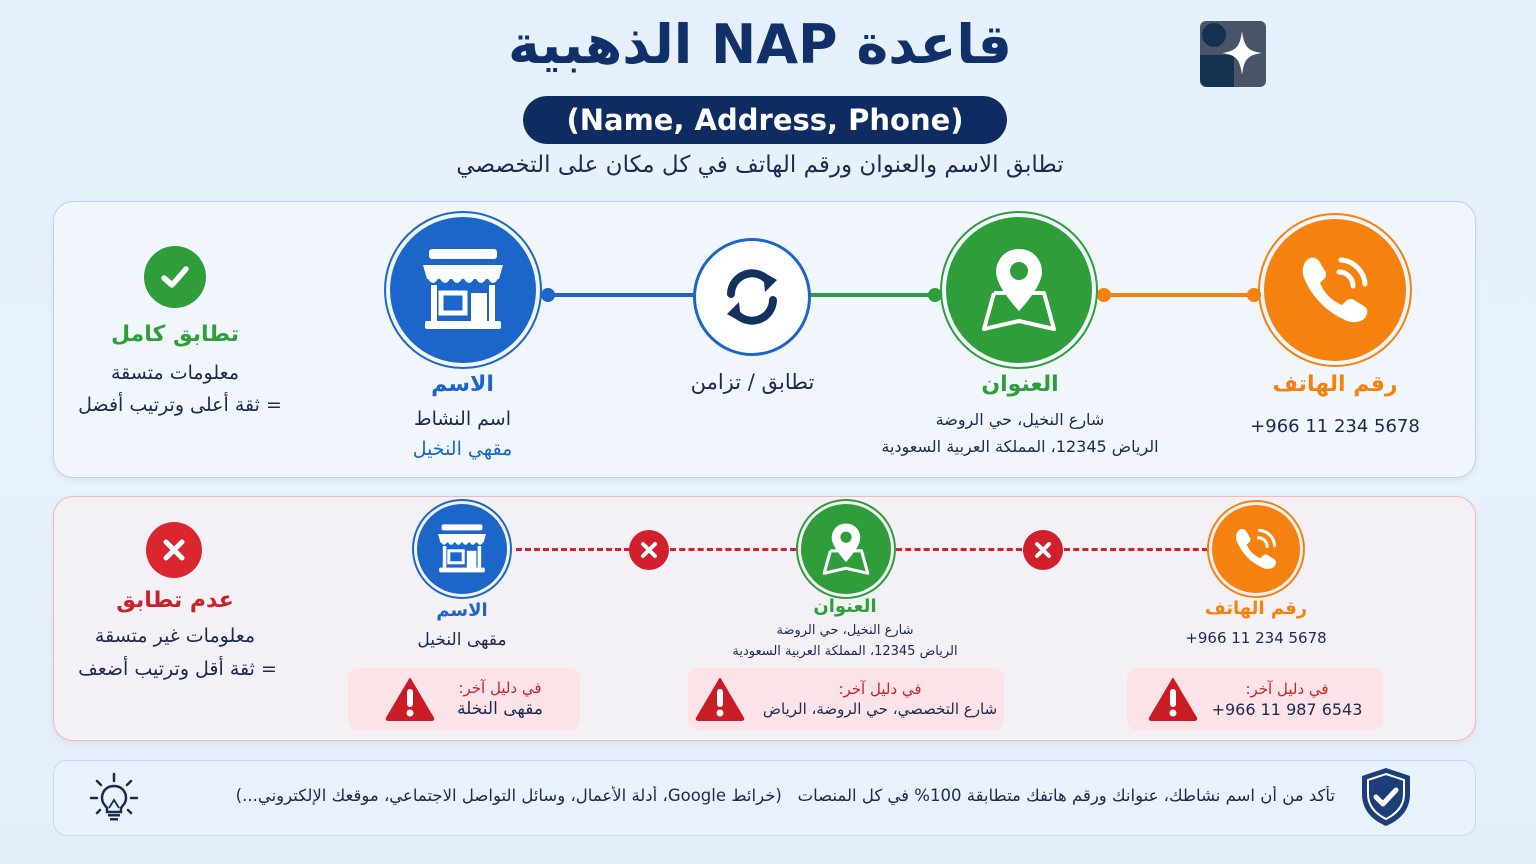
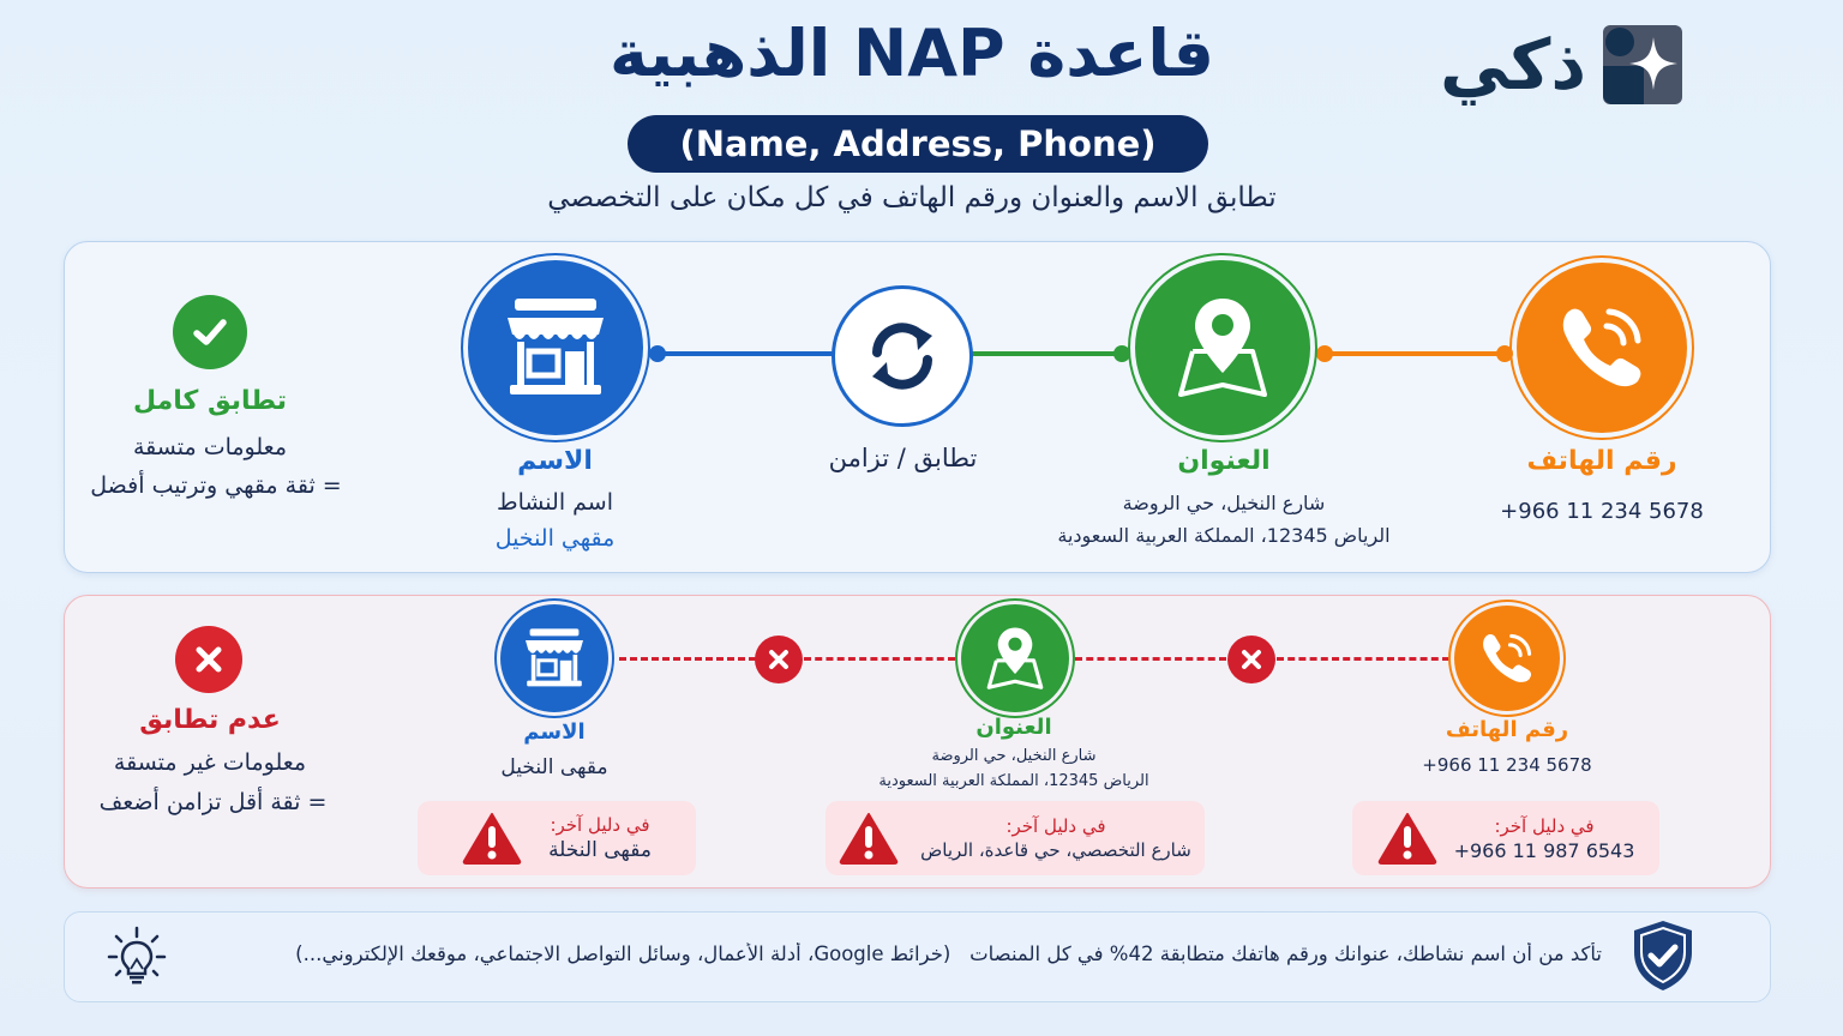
+ ذكي
  قاعدة NAP الذهبية
  (Name, Address, Phone)
  تطابق الاسم والعنوان ورقم الهاتف في كل مكان على التخصصي
  تطابق كامل
  معلومات متسقة
- = ثقة أعلى وترتيب أفضل
+ = ثقة مقهي وترتيب أفضل
  الاسم
  اسم النشاط
  مقهي النخيل
  تطابق / تزامن
  العنوان
  شارع النخيل، حي الروضة
  الرياض 12345، المملكة العربية السعودية
  رقم الهاتف
  +966 11 234 5678
  عدم تطابق
  معلومات غير متسقة
- = ثقة أقل وترتيب أضعف
+ = ثقة أقل تزامن أضعف
  الاسم
  مقهى النخيل
  العنوان
  شارع النخيل، حي الروضة
  الرياض 12345، المملكة العربية السعودية
  رقم الهاتف
  +966 11 234 5678
  في دليل آخر:
  مقهى النخلة
  في دليل آخر:
- شارع التخصصي، حي الروضة، الرياض
+ شارع التخصصي، حي قاعدة، الرياض
  في دليل آخر:
  +966 11 987 6543
- تأكد من أن اسم نشاطك، عنوانك ورقم هاتفك متطابقة 100% في كل المنصات (خرائط Google، أدلة الأعمال، وسائل التواصل الاجتماعي، موقعك الإلكتروني...)
+ تأكد من أن اسم نشاطك، عنوانك ورقم هاتفك متطابقة 42% في كل المنصات (خرائط Google، أدلة الأعمال، وسائل التواصل الاجتماعي، موقعك الإلكتروني...)
